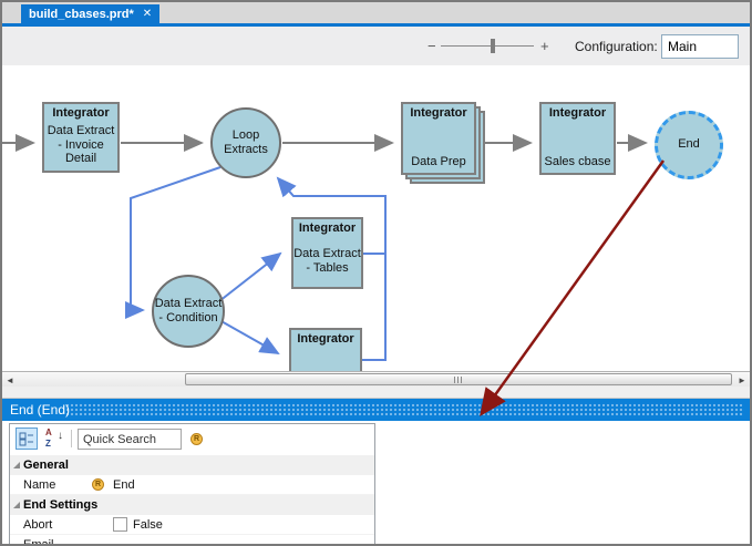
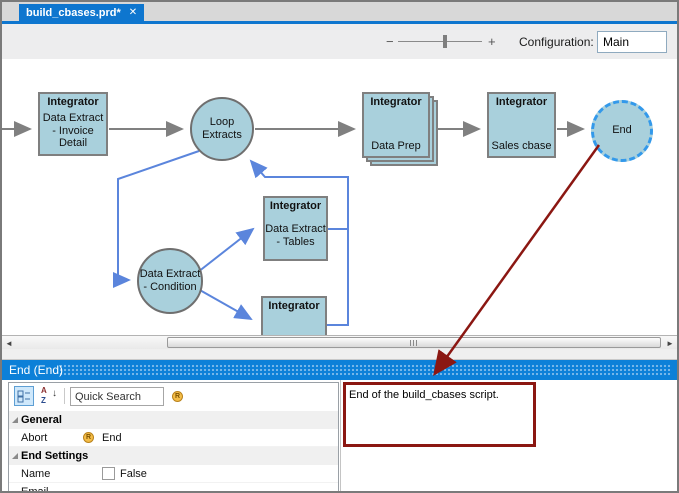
  build_cbases.prd*
  ✕
  −
  +
  Configuration:
  Main
  Integrator
  Data Extract
  - Invoice
  Detail
  Loop
  Extracts
  Integrator
  Data Prep
  Integrator
  Sales cbase
  End
  Data Extract
  - Condition
  Integrator
  Data Extract
  - Tables
  Integrator
  ◄
  ►
  End (End
  A
  Z
  ↓
  Quick Search
  General
- Name
+ Abort
  End
  End Settings
- Abort
+ Name
  False
+ End of the build_cbases script.
